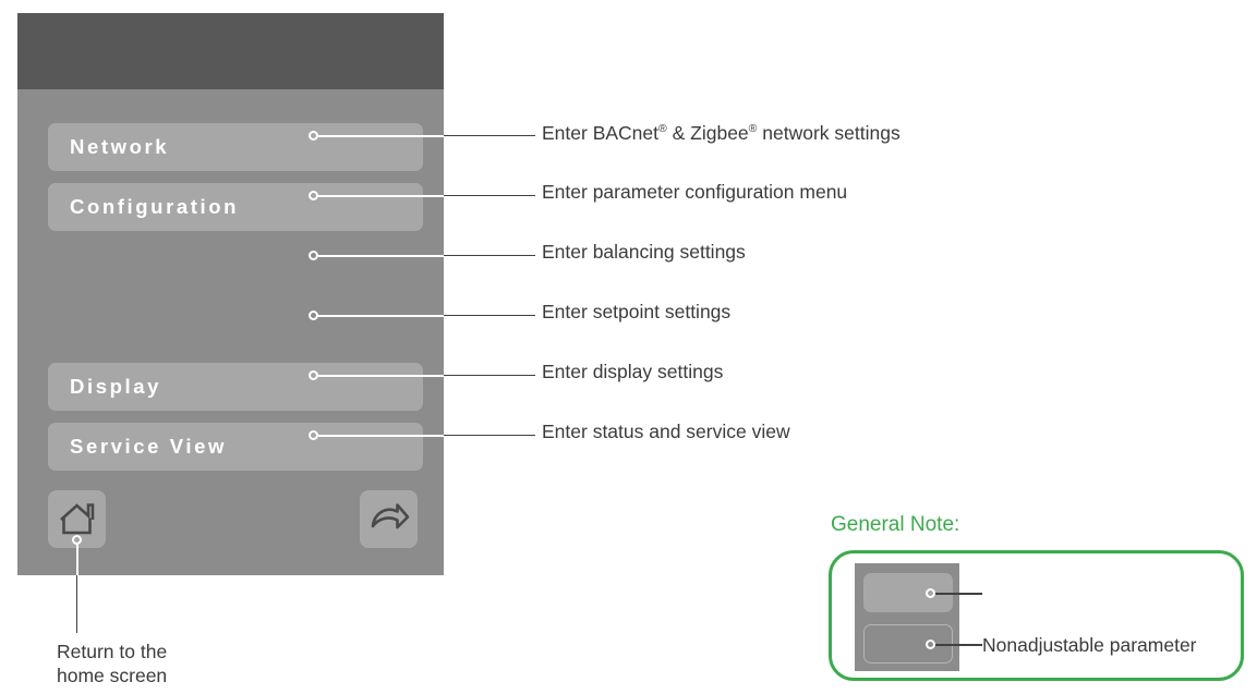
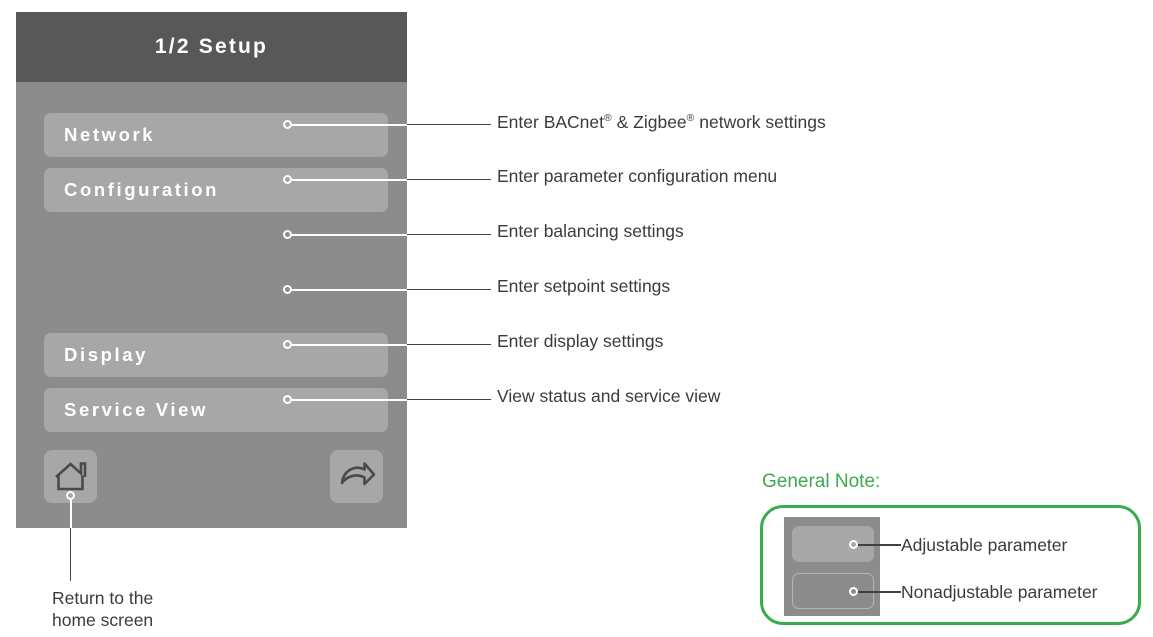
+ 1/2 Setup
  Network
  Configuration
  Display
  Service View
  Enter BACnet® & Zigbee® network settings
  Enter parameter configuration menu
  Enter balancing settings
  Enter setpoint settings
  Enter display settings
- Enter status and service view
+ View status and service view
  Return to the
  home screen
  General Note:
+ Adjustable parameter
  Nonadjustable parameter
